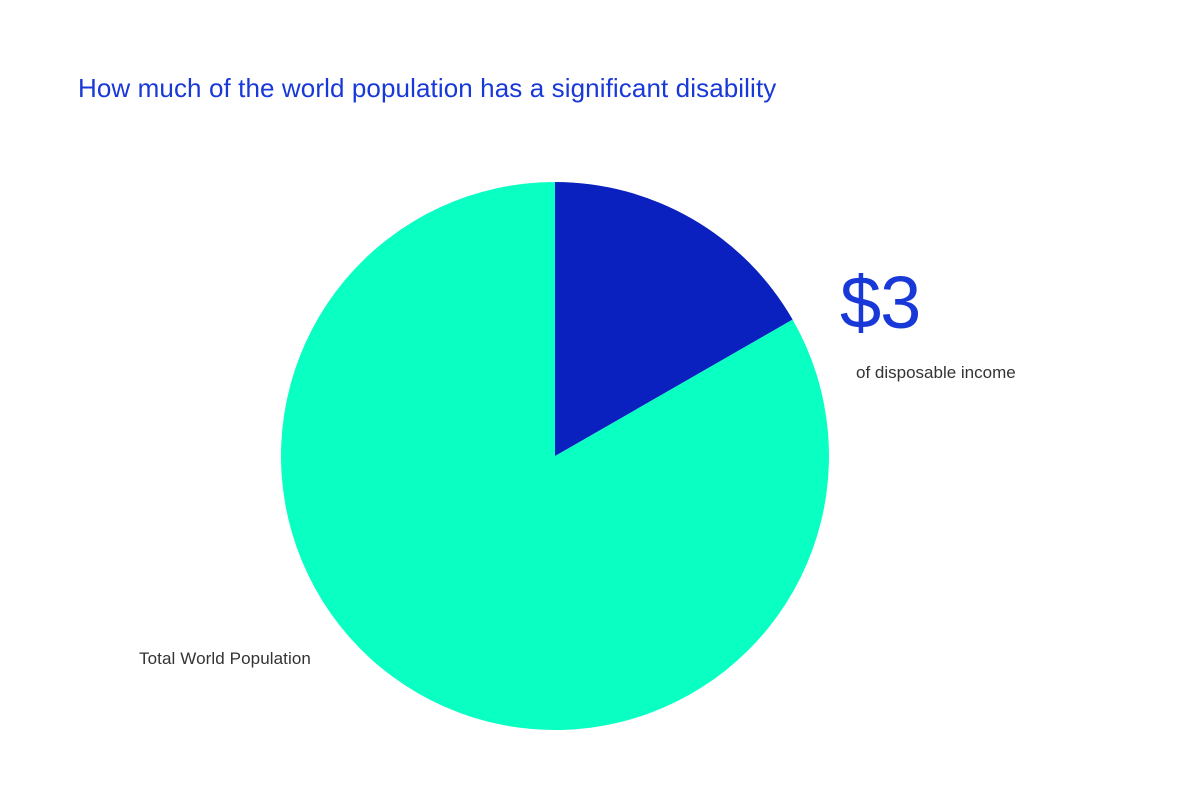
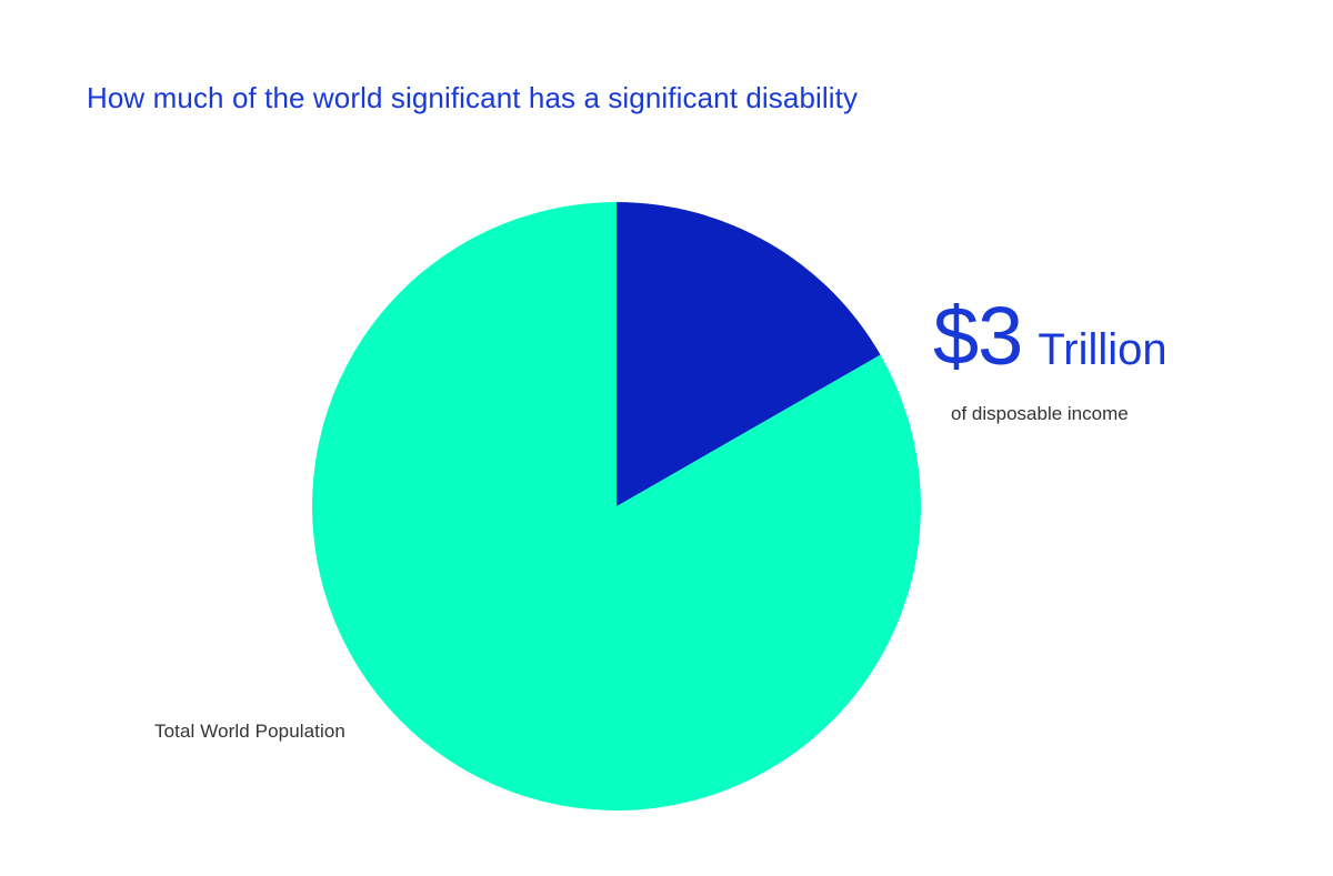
- How much of the world population has a significant disability
+ How much of the world significant has a significant disability
  Total World Population
  $3
+ Trillion
  of disposable income
